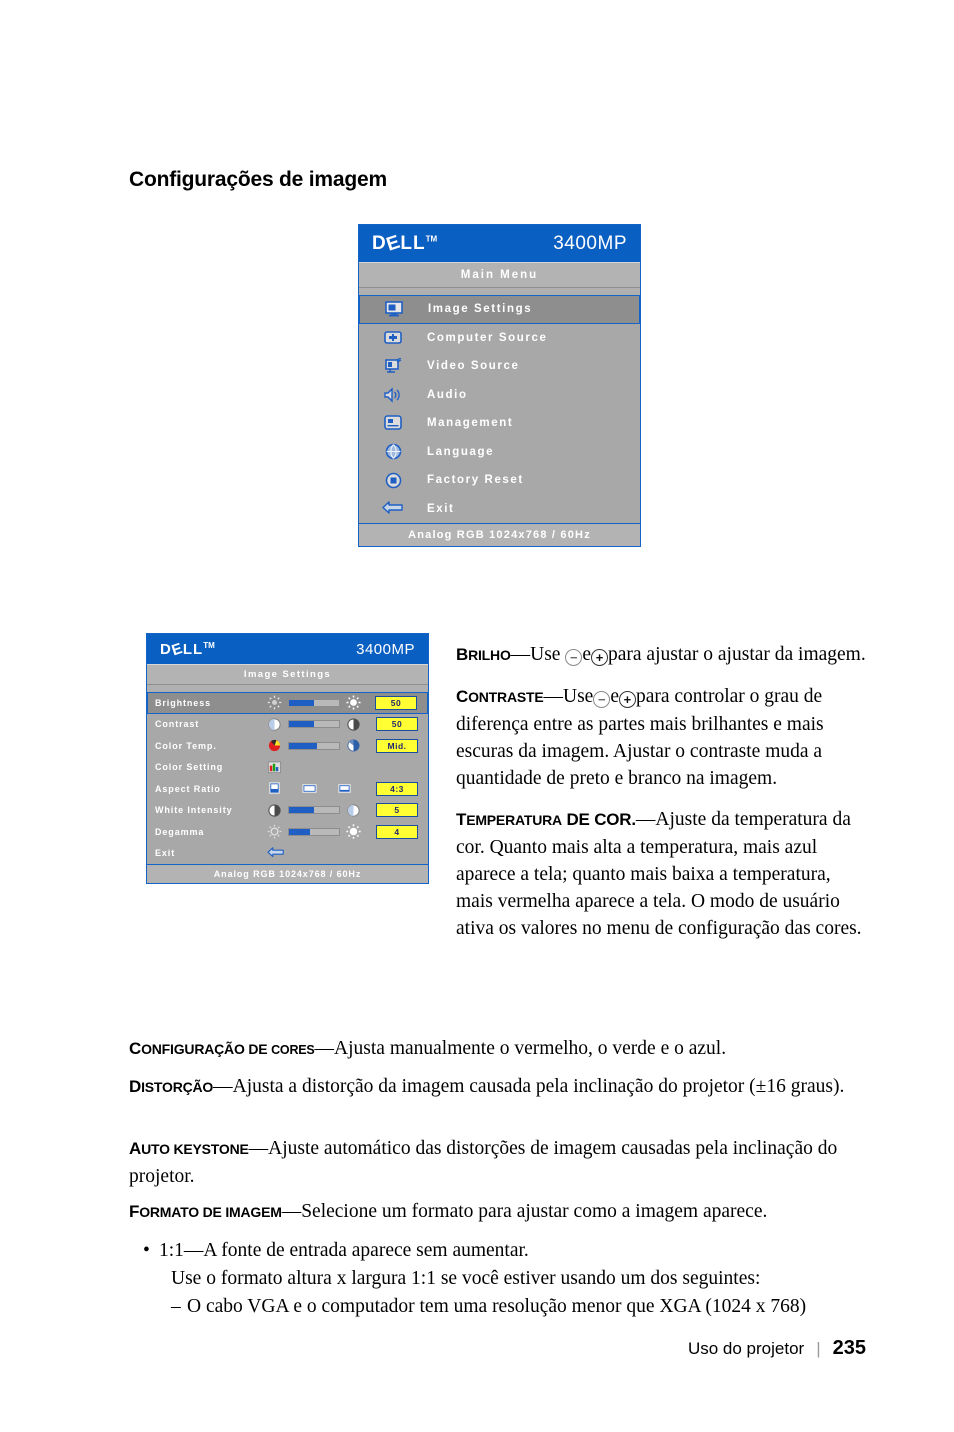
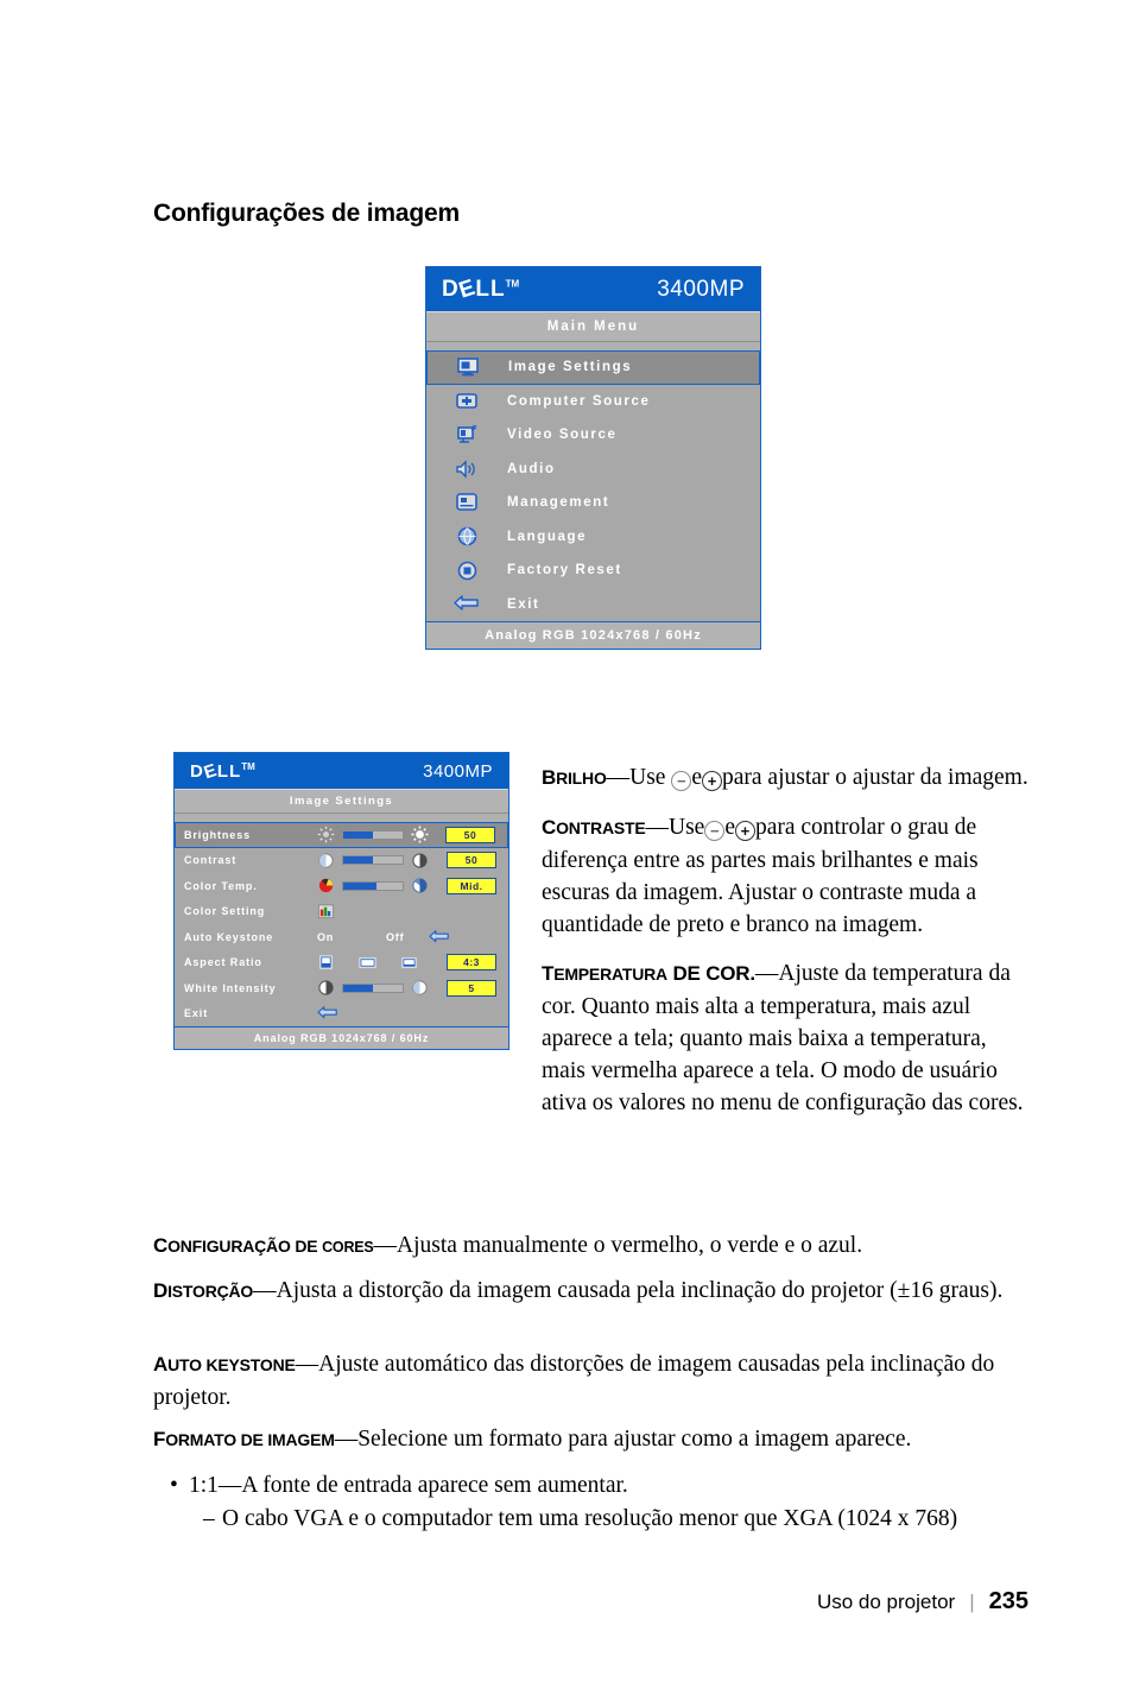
  Configurações de imagem
  3400MP
  Main Menu
  Image Settings
  Computer Source
  Video Source
  Audio
  Management
  Language
  Factory Reset
  Exit
  Analog RGB 1024x768 / 60Hz
  3400MP
  Image Settings
  Brightness
  50
  Contrast
  50
  Color Temp.
  Mid.
  Color Setting
+ Auto Keystone
+ On
+ Off
  Aspect Ratio
  4:3
  White Intensity
  5
- Degamma
- 4
  Exit
  Analog RGB 1024x768 / 60Hz
  BRILHO—Use − e + para ajustar o ajustar da imagem.
  CONTRASTE—Use − e + para controlar o grau de diferença entre as partes mais brilhantes e mais escuras da imagem. Ajustar o contraste muda a quantidade de preto e branco na imagem.
  TEMPERATURA DE COR.—Ajuste da temperatura da cor. Quanto mais alta a temperatura, mais azul aparece a tela; quanto mais baixa a temperatura, mais vermelha aparece a tela. O modo de usuário ativa os valores no menu de configuração das cores.
  CONFIGURAÇÃO DE CORES—Ajusta manualmente o vermelho, o verde e o azul.
  DISTORÇÃO—Ajusta a distorção da imagem causada pela inclinação do projetor (±16 graus).
  AUTO KEYSTONE—Ajuste automático das distorções de imagem causadas pela inclinação do projetor.
  FORMATO DE IMAGEM—Selecione um formato para ajustar como a imagem aparece.
  •
  1:1—A fonte de entrada aparece sem aumentar.
- Use o formato altura x largura 1:1 se você estiver usando um dos seguintes:
  –
  O cabo VGA e o computador tem uma resolução menor que XGA (1024 x 768)
  Uso do projetor
  |
  235
